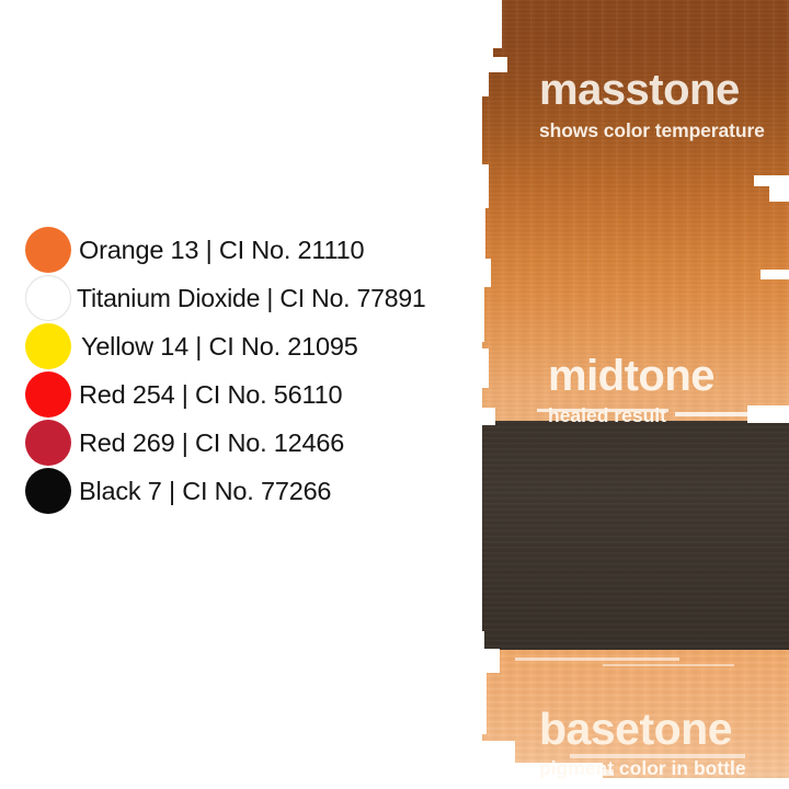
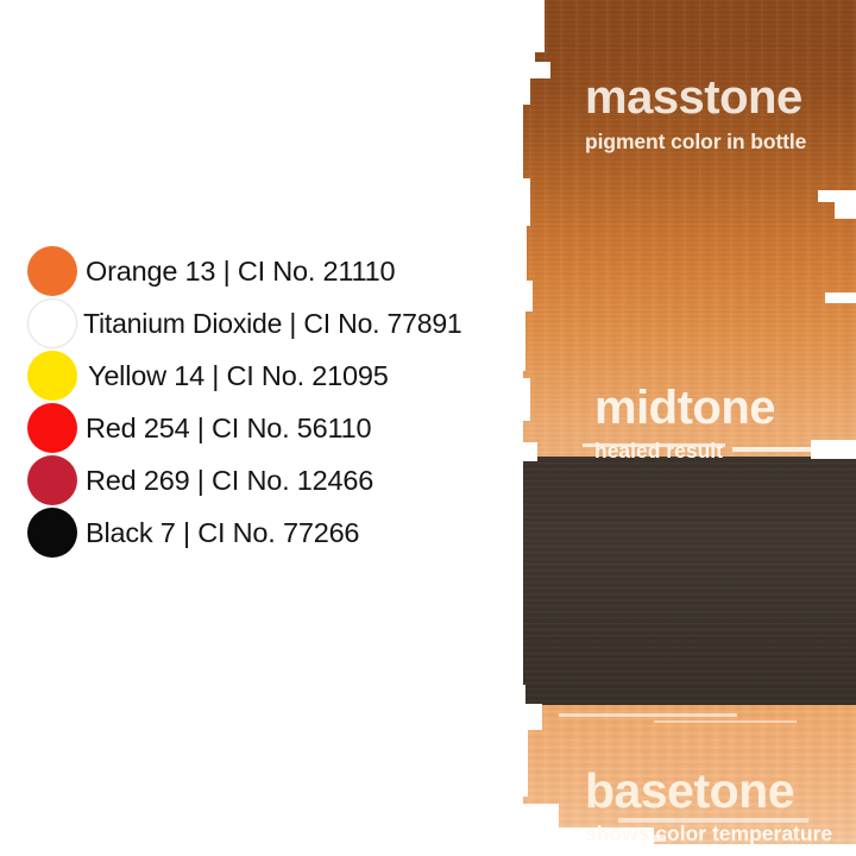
  Orange 13 | CI No. 21110
  Titanium Dioxide | CI No. 77891
  Yellow 14 | CI No. 21095
  Red 254 | CI No. 56110
  Red 269 | CI No. 12466
  Black 7 | CI No. 77266
  masstone
- shows color temperature
+ pigment color in bottle
  midtone
  healed result
  basetone
- pigment color in bottle
+ shows color temperature
